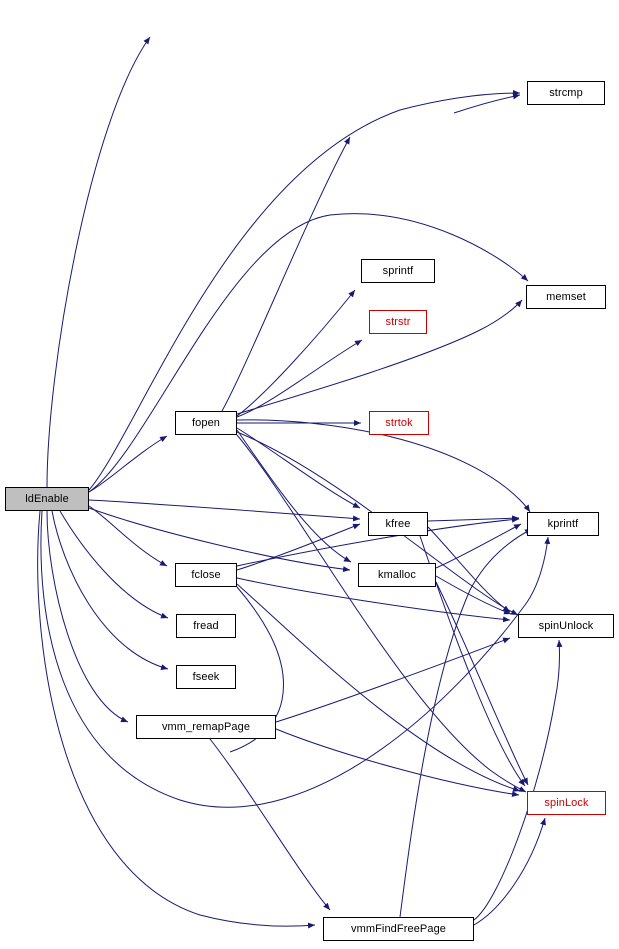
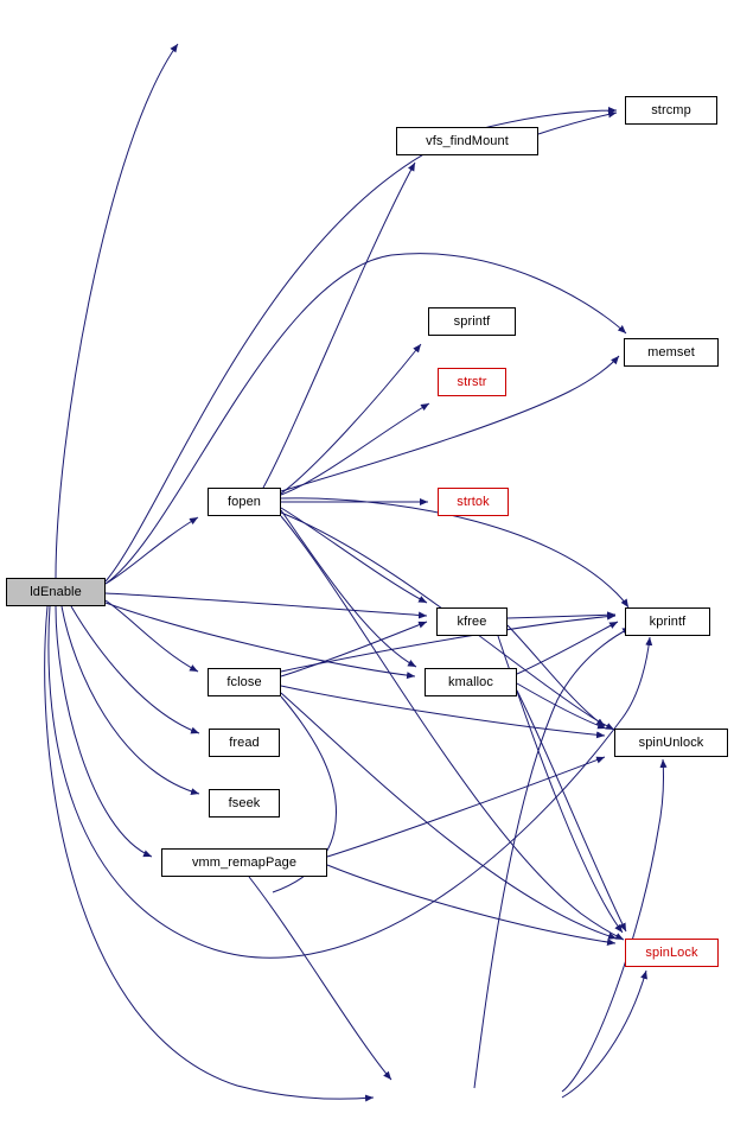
  ldEnable
+ vfs_findMount
  strcmp
  sprintf
  strstr
  memset
  fopen
  strtok
  kfree
  kprintf
  fclose
  kmalloc
  spinUnlock
  fread
  fseek
  vmm_remapPage
  spinLock
- vmmFindFreePage
